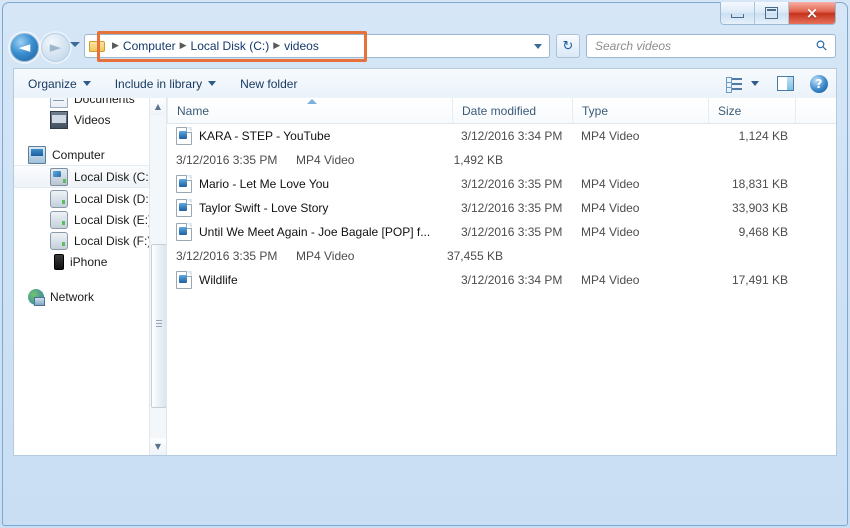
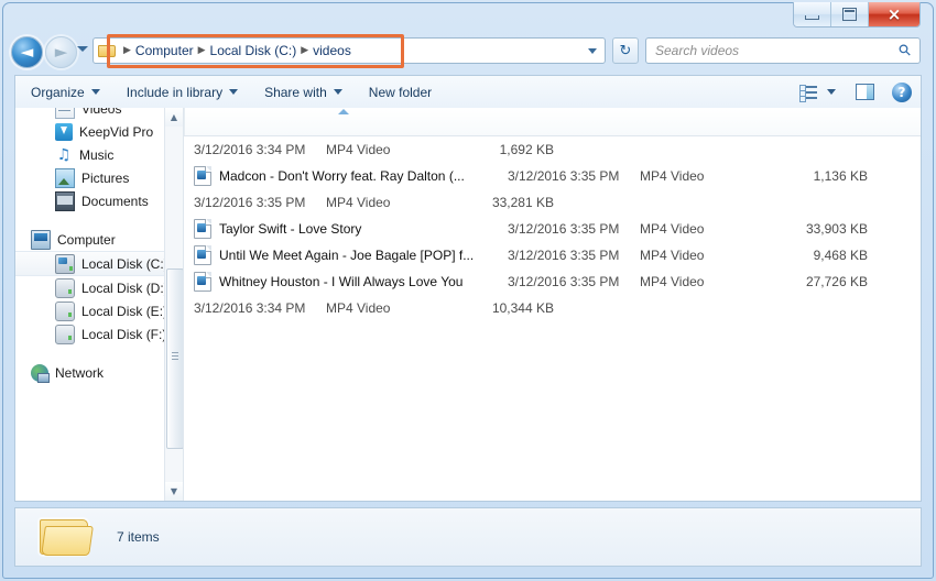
  ×
  ◄
  ►
  ▶
  Computer
  ▶
  Local Disk (C:)
  ▶
  videos
  ↻
  Search videos
  Organize
  Include in library
+ Share with
  New folder
  ?
- Documents
+ Videos
+ KeepVid Pro
+ ♫
+ Music
+ Pictures
- Videos
+ Documents
  Computer
  Local Disk (C:
  Local Disk (D:
  Local Disk (E:
  Local Disk (F:
- iPhone
  Network
  ▲
  ▼
- Name
- Date modified
- Type
- Size
- KARA - STEP - YouTube
  3/12/2016 3:34 PM
  MP4 Video
- 1,124 KB
+ 1,692 KB
+ Madcon - Don't Worry feat. Ray Dalton (...
  3/12/2016 3:35 PM
  MP4 Video
- 1,492 KB
+ 1,136 KB
- Mario - Let Me Love You
  3/12/2016 3:35 PM
  MP4 Video
- 18,831 KB
+ 33,281 KB
  Taylor Swift - Love Story
  3/12/2016 3:35 PM
  MP4 Video
  33,903 KB
  Until We Meet Again - Joe Bagale [POP] f...
  3/12/2016 3:35 PM
  MP4 Video
  9,468 KB
+ Whitney Houston - I Will Always Love You
  3/12/2016 3:35 PM
  MP4 Video
- 37,455 KB
+ 27,726 KB
- Wildlife
  3/12/2016 3:34 PM
  MP4 Video
- 17,491 KB
+ 10,344 KB
+ 7 items
